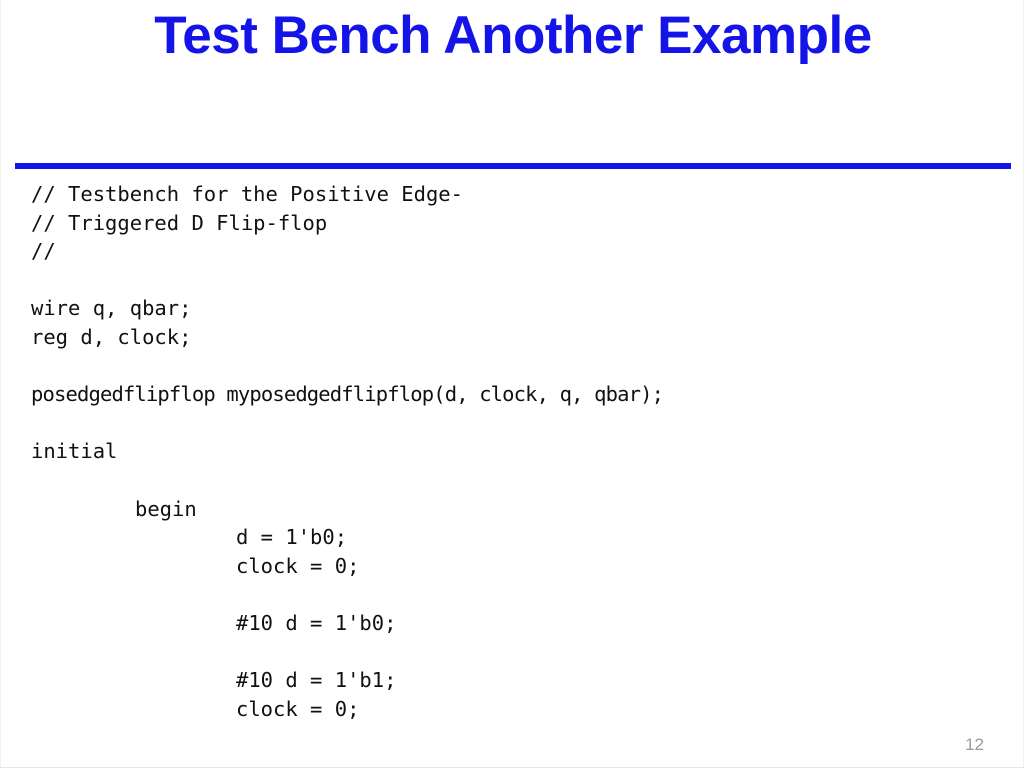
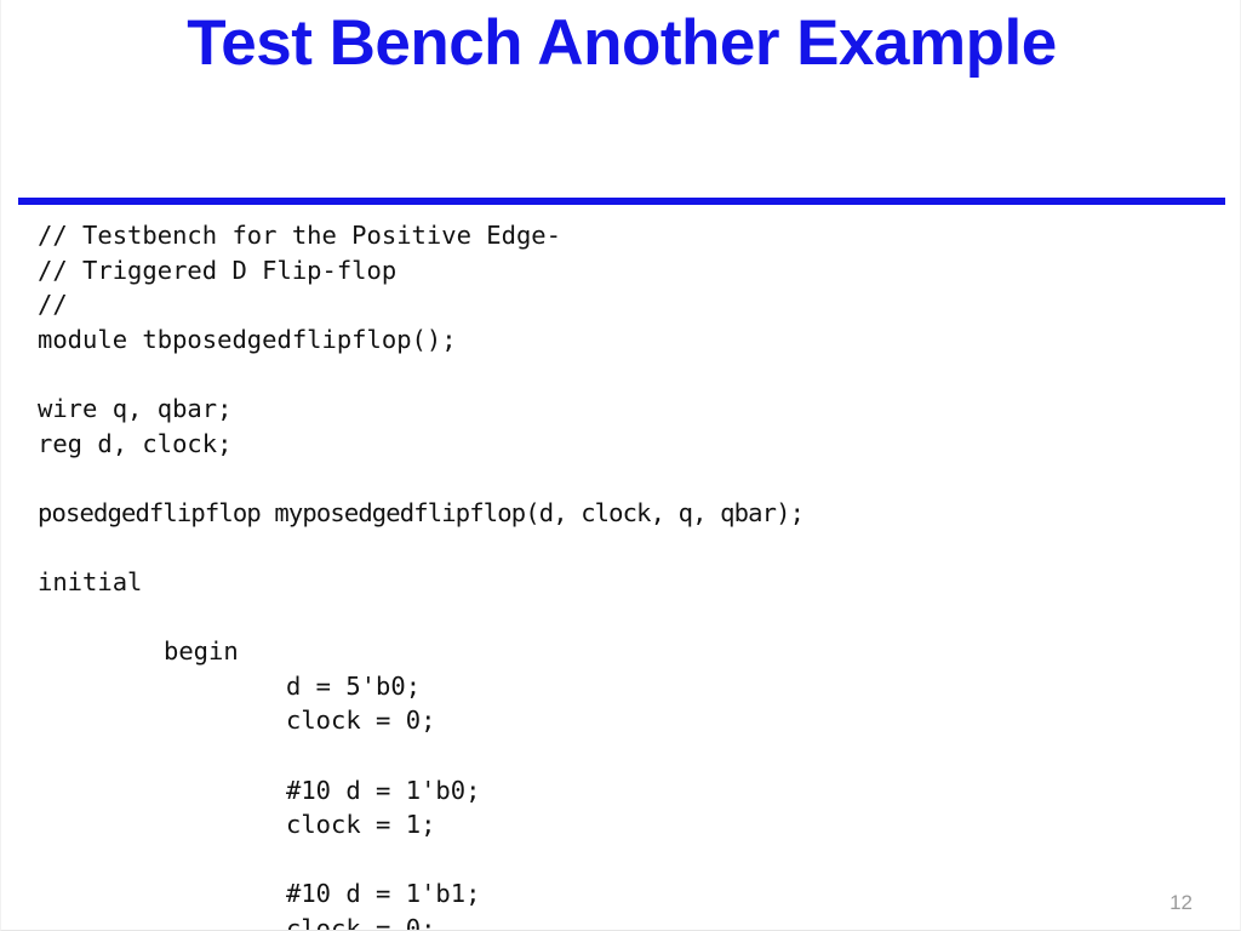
  Test Bench Another Example
  // Testbench for the Positive Edge-
  // Triggered D Flip-flop
  //
+ module tbposedgedflipflop();
  wire q, qbar;
  reg d, clock;
  posedgedflipflop myposedgedflipflop(d, clock, q, qbar);
  initial
  begin
- d = 1'b0;
+ d = 5'b0;
  clock = 0;
  #10 d = 1'b0;
+ clock = 1;
  #10 d = 1'b1;
  clock = 0;
  12
